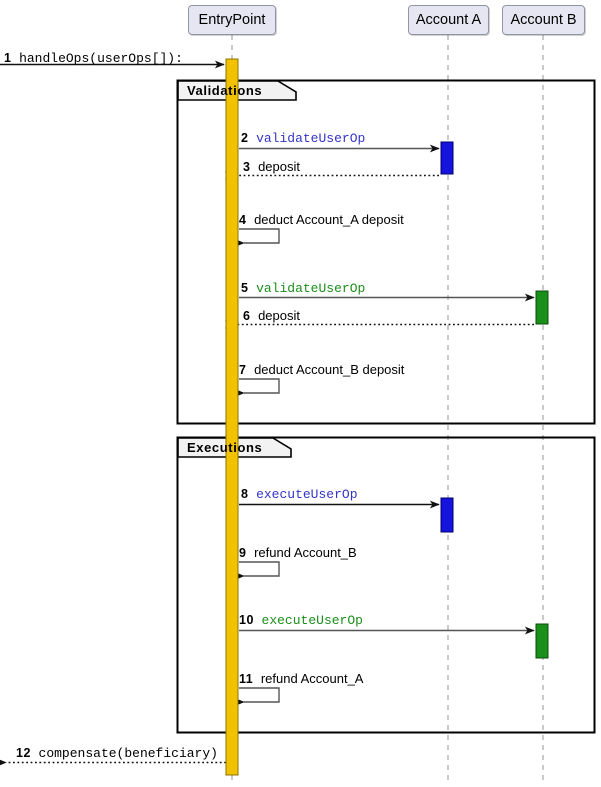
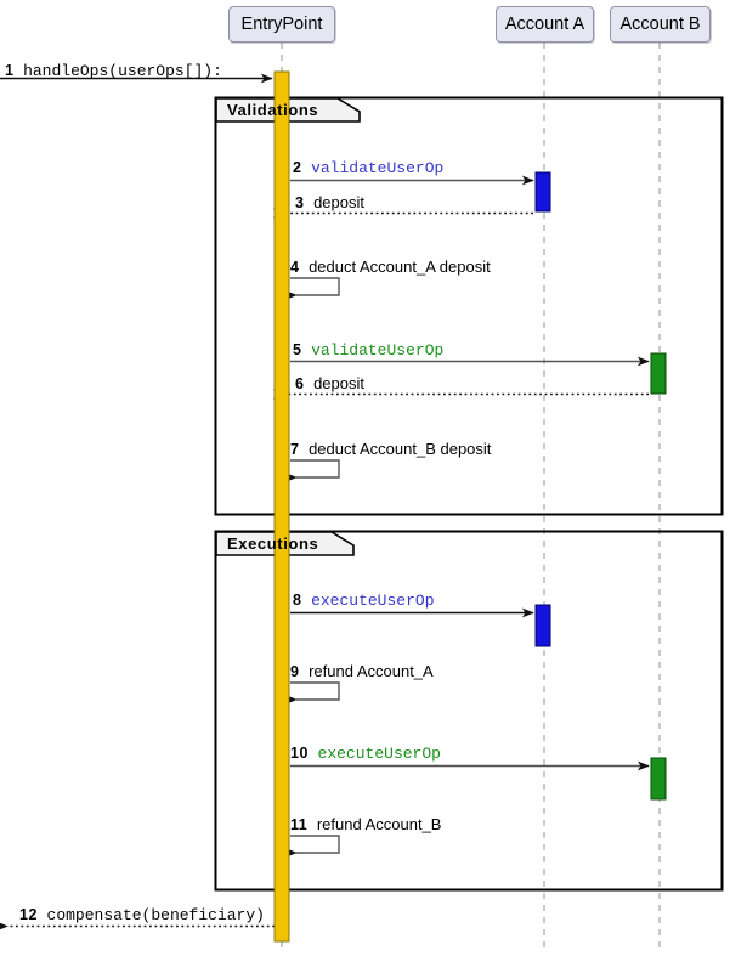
  EntryPoint
  Account A
  Account B
  Validations
  Executions
  1 handleOps(userOps[]):
  2 validateUserOp
  3 deposit
  4 deduct Account_A deposit
  5 validateUserOp
  6 deposit
  7 deduct Account_B deposit
  8 executeUserOp
- 9 refund Account_B
+ 9 refund Account_A
  10 executeUserOp
- 11 refund Account_A
+ 11 refund Account_B
  12 compensate(beneficiary)
